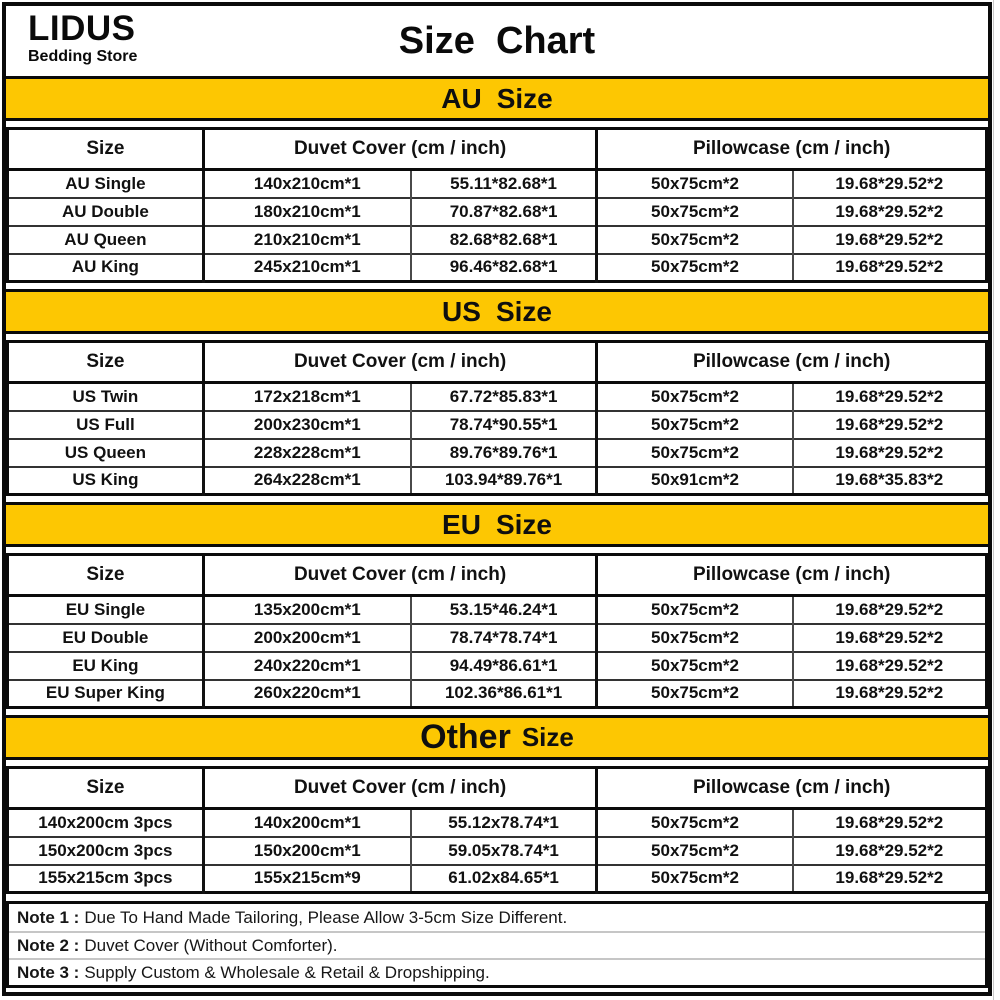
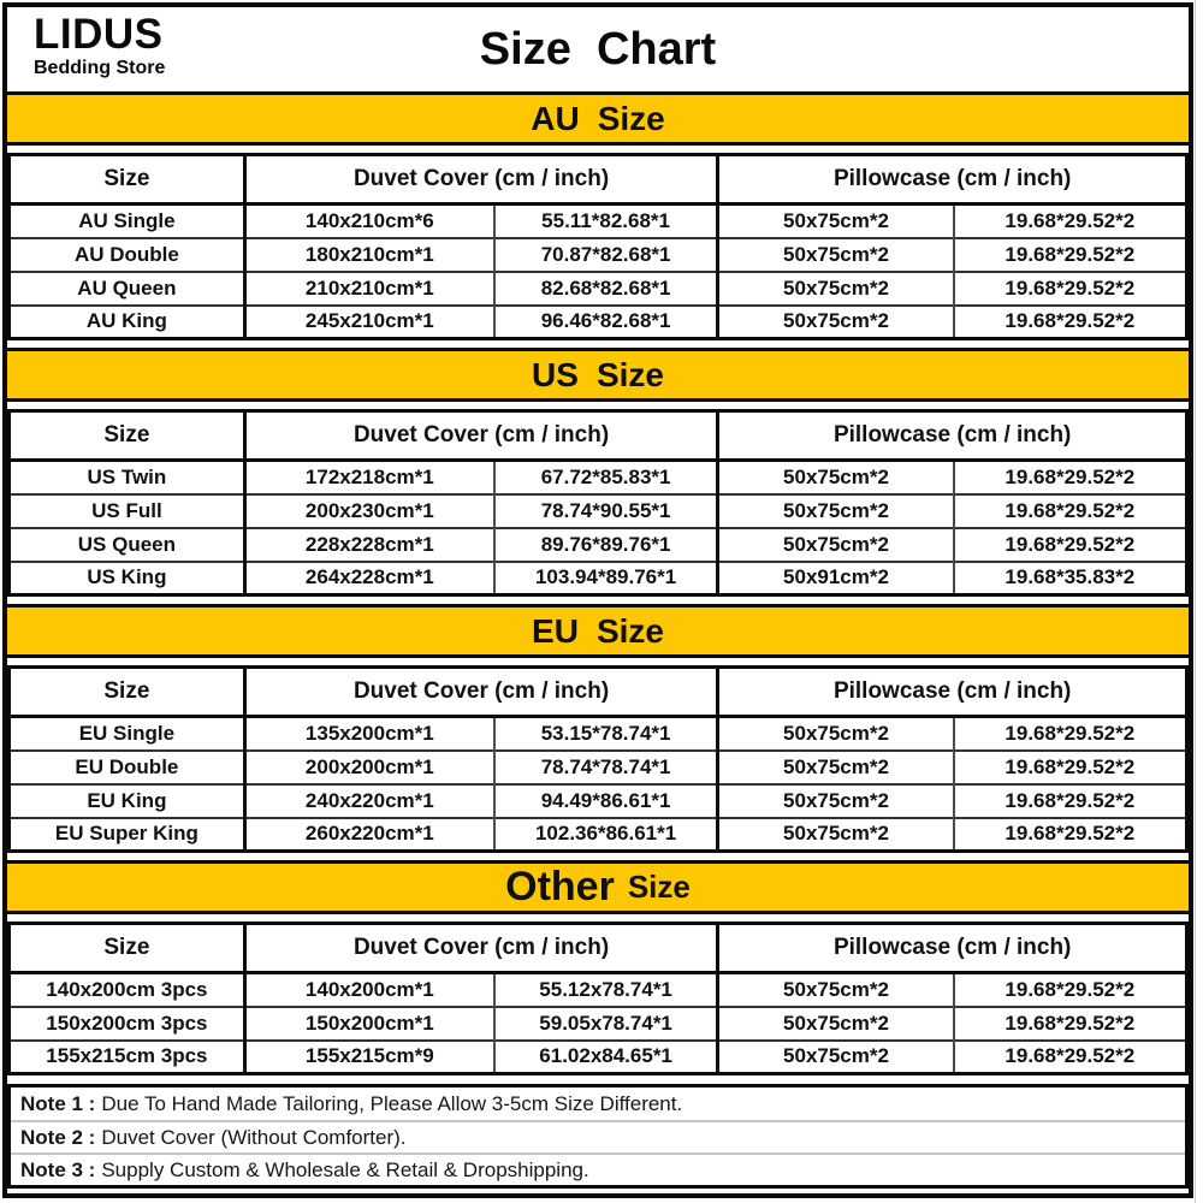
  LIDUS
  Bedding Store
  Size Chart
  AU
  Size
  Size	Duvet Cover (cm / inch)	Pillowcase (cm / inch)
- AU Single	140x210cm*1	55.11*82.68*1	50x75cm*2	19.68*29.52*2
+ AU Single	140x210cm*6	55.11*82.68*1	50x75cm*2	19.68*29.52*2
  AU Double	180x210cm*1	70.87*82.68*1	50x75cm*2	19.68*29.52*2
  AU Queen	210x210cm*1	82.68*82.68*1	50x75cm*2	19.68*29.52*2
  AU King	245x210cm*1	96.46*82.68*1	50x75cm*2	19.68*29.52*2
  US
  Size
  Size	Duvet Cover (cm / inch)	Pillowcase (cm / inch)
  US Twin	172x218cm*1	67.72*85.83*1	50x75cm*2	19.68*29.52*2
  US Full	200x230cm*1	78.74*90.55*1	50x75cm*2	19.68*29.52*2
  US Queen	228x228cm*1	89.76*89.76*1	50x75cm*2	19.68*29.52*2
  US King	264x228cm*1	103.94*89.76*1	50x91cm*2	19.68*35.83*2
  EU
  Size
  Size	Duvet Cover (cm / inch)	Pillowcase (cm / inch)
- EU Single	135x200cm*1	53.15*46.24*1	50x75cm*2	19.68*29.52*2
+ EU Single	135x200cm*1	53.15*78.74*1	50x75cm*2	19.68*29.52*2
  EU Double	200x200cm*1	78.74*78.74*1	50x75cm*2	19.68*29.52*2
  EU King	240x220cm*1	94.49*86.61*1	50x75cm*2	19.68*29.52*2
  EU Super King	260x220cm*1	102.36*86.61*1	50x75cm*2	19.68*29.52*2
  Other
  Size
  Size	Duvet Cover (cm / inch)	Pillowcase (cm / inch)
  140x200cm 3pcs	140x200cm*1	55.12x78.74*1	50x75cm*2	19.68*29.52*2
  150x200cm 3pcs	150x200cm*1	59.05x78.74*1	50x75cm*2	19.68*29.52*2
  155x215cm 3pcs	155x215cm*9	61.02x84.65*1	50x75cm*2	19.68*29.52*2
  Note 1 :
  Due To Hand Made Tailoring, Please Allow 3-5cm Size Different.
  Note 2 :
  Duvet Cover (Without Comforter).
  Note 3 :
  Supply Custom & Wholesale & Retail & Dropshipping.
